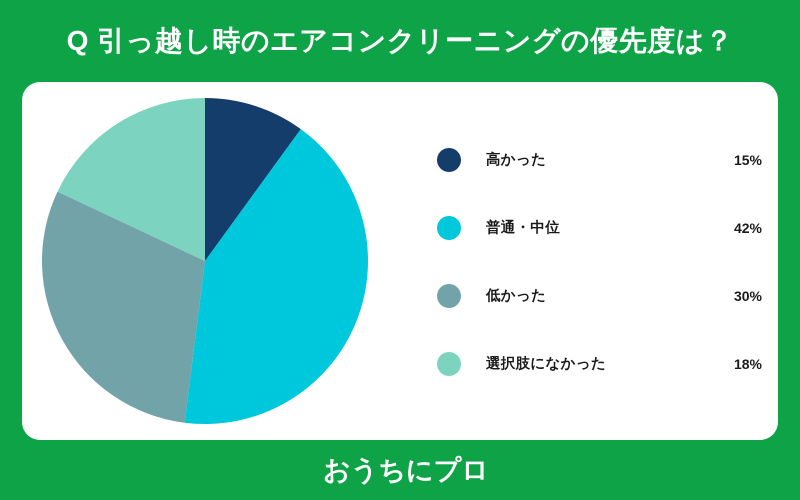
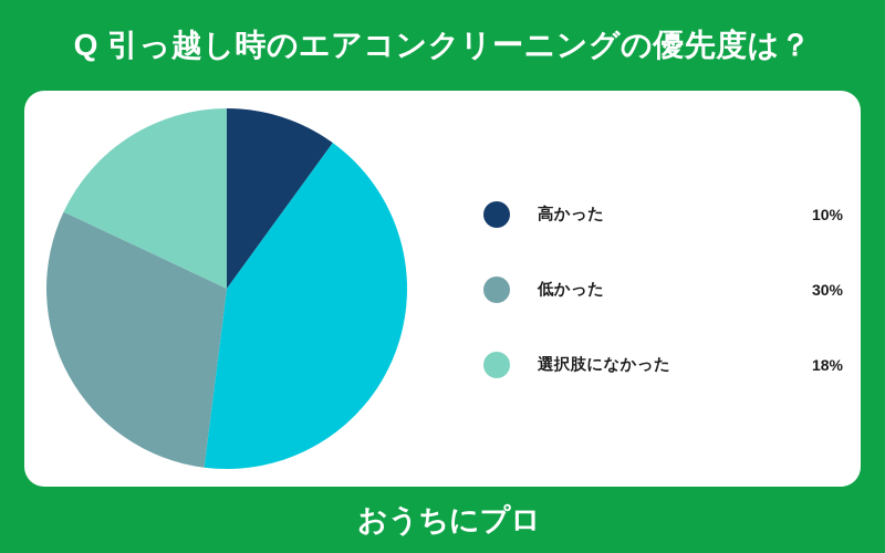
  Q 引っ越し時のエアコンクリーニングの優先度は？
  高かった
- 15%
+ 10%
- 普通・中位
- 42%
  低かった
  30%
  選択肢になかった
  18%
  おうちにプロ
